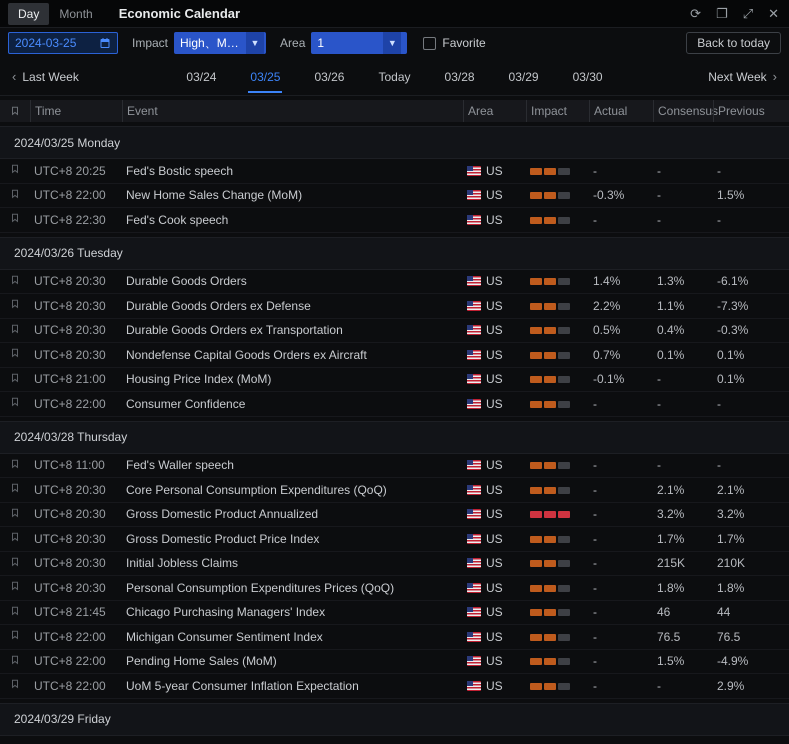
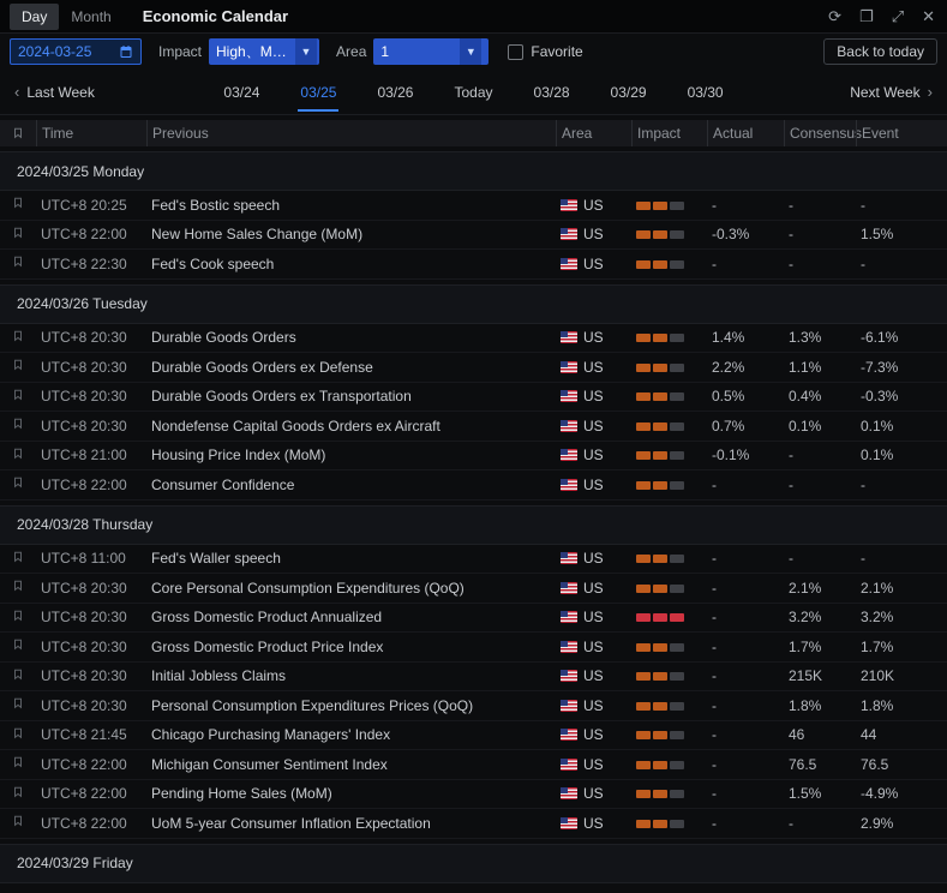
  Day
  Month
  Economic Calendar
  ⟳
  ❐
  ⤢
  ✕
  2024-03-25
  Impact
  High、Medi.
  ▼
  Area
  1
  ▼
  Favorite
  Back to today
  ‹
  Last Week
  03/24
  03/25
  03/26
  Today
  03/28
  03/29
  03/30
  Next Week
  ›
  Time
- Event
+ Previous
  Area
  Impact
  Actual
  Consensu
- Previous
+ Event
  2024/03/25 Monday
  UTC+8 20:25
  Fed's Bostic speech
  US
  -
  -
  -
  UTC+8 22:00
  New Home Sales Change (MoM)
  US
  -0.3%
  -
  1.5%
  UTC+8 22:30
  Fed's Cook speech
  US
  -
  -
  -
  2024/03/26 Tuesday
  UTC+8 20:30
  Durable Goods Orders
  US
  1.4%
  1.3%
  -6.1%
  UTC+8 20:30
  Durable Goods Orders ex Defense
  US
  2.2%
  1.1%
  -7.3%
  UTC+8 20:30
  Durable Goods Orders ex Transportation
  US
  0.5%
  0.4%
  -0.3%
  UTC+8 20:30
  Nondefense Capital Goods Orders ex Aircraft
  US
  0.7%
  0.1%
  0.1%
  UTC+8 21:00
  Housing Price Index (MoM)
  US
  -0.1%
  -
  0.1%
  UTC+8 22:00
  Consumer Confidence
  US
  -
  -
  -
  2024/03/28 Thursday
  UTC+8 11:00
  Fed's Waller speech
  US
  -
  -
  -
  UTC+8 20:30
  Core Personal Consumption Expenditures (QoQ)
  US
  -
  2.1%
  2.1%
  UTC+8 20:30
  Gross Domestic Product Annualized
  US
  -
  3.2%
  3.2%
  UTC+8 20:30
  Gross Domestic Product Price Index
  US
  -
  1.7%
  1.7%
  UTC+8 20:30
  Initial Jobless Claims
  US
  -
  215K
  210K
  UTC+8 20:30
  Personal Consumption Expenditures Prices (QoQ)
  US
  -
  1.8%
  1.8%
  UTC+8 21:45
  Chicago Purchasing Managers' Index
  US
  -
  46
  44
  UTC+8 22:00
  Michigan Consumer Sentiment Index
  US
  -
  76.5
  76.5
  UTC+8 22:00
  Pending Home Sales (MoM)
  US
  -
  1.5%
  -4.9%
  UTC+8 22:00
  UoM 5-year Consumer Inflation Expectation
  US
  -
  -
  2.9%
  2024/03/29 Friday
